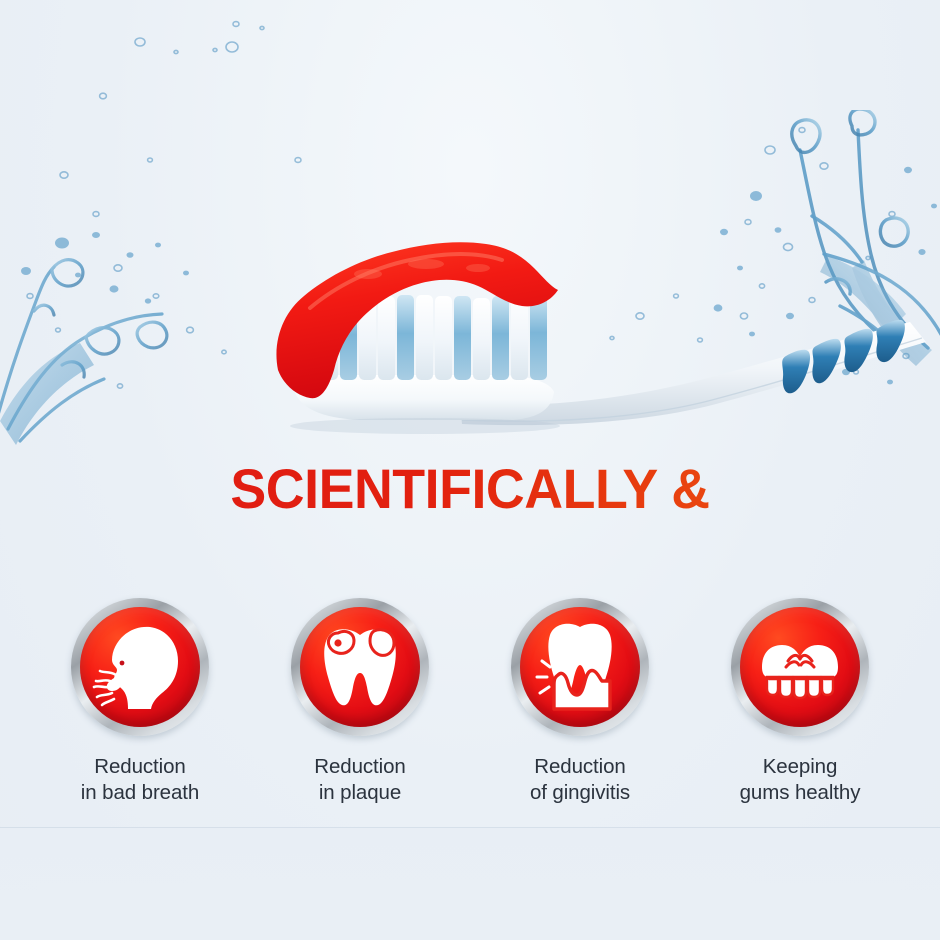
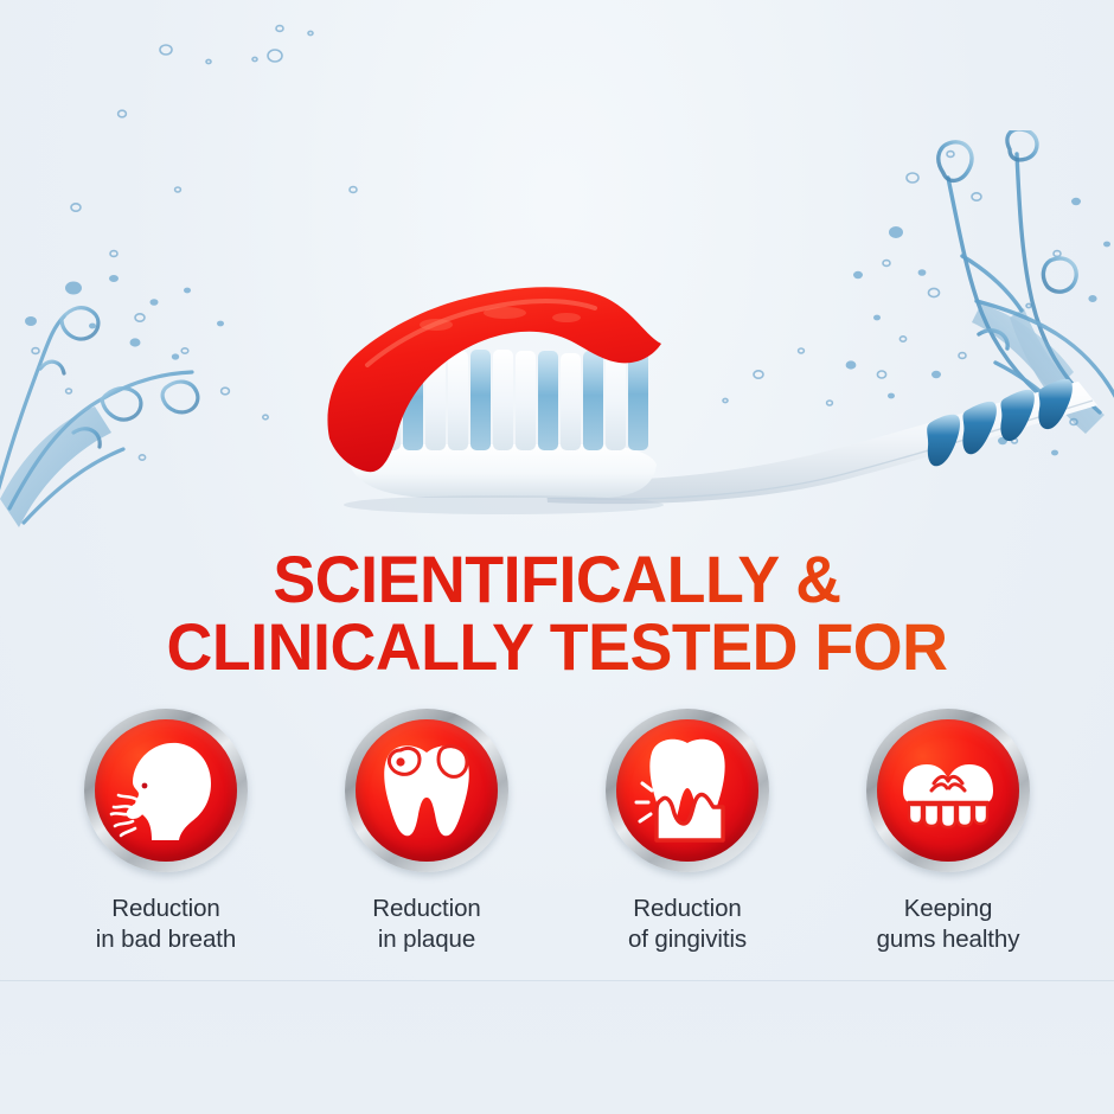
  SCIENTIFICALLY &
+ CLINICALLY TESTED FOR
  Reduction
  in bad breath
  Reduction
  in plaque
  Reduction
  of gingivitis
  Keeping
  gums healthy
